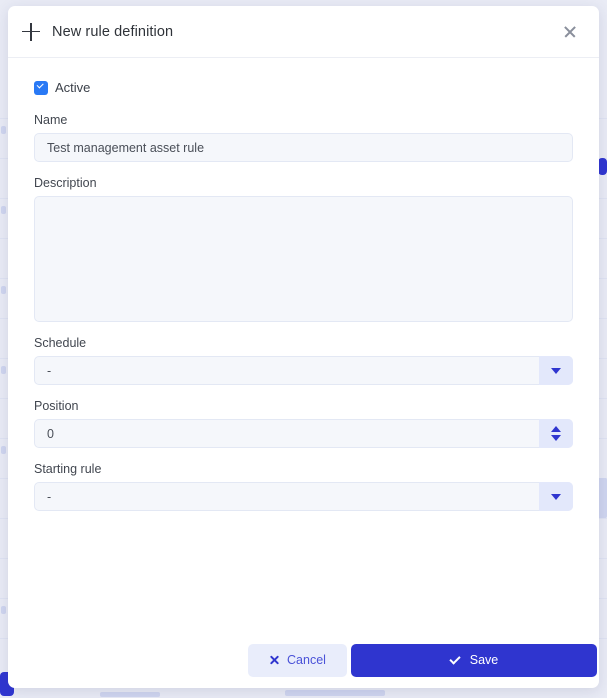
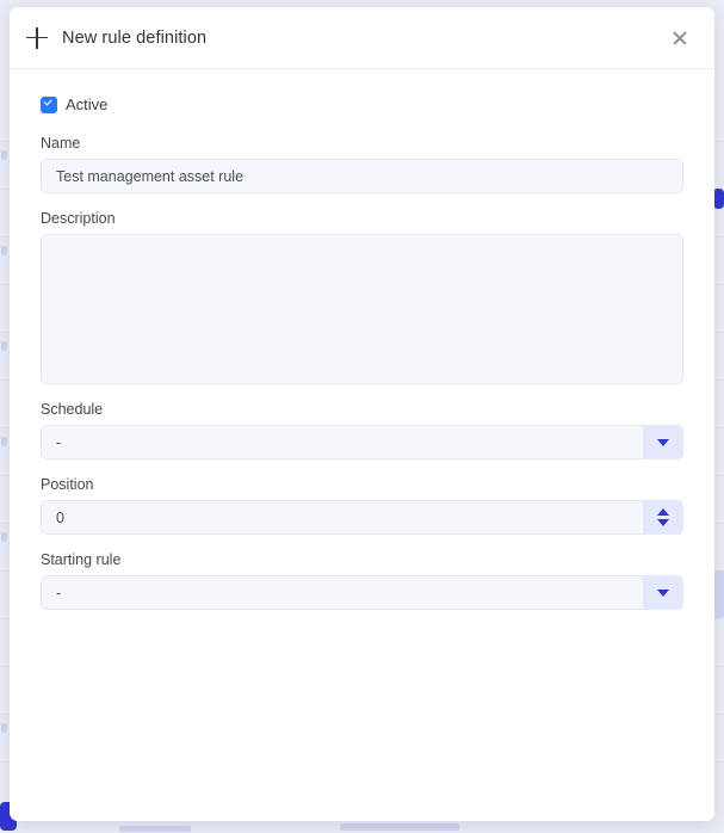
  New rule definition
  Active
  Name
  Test management asset rule
  Description
  Schedule
  -
  Position
  0
  Starting rule
  -
- Cancel
- Save
